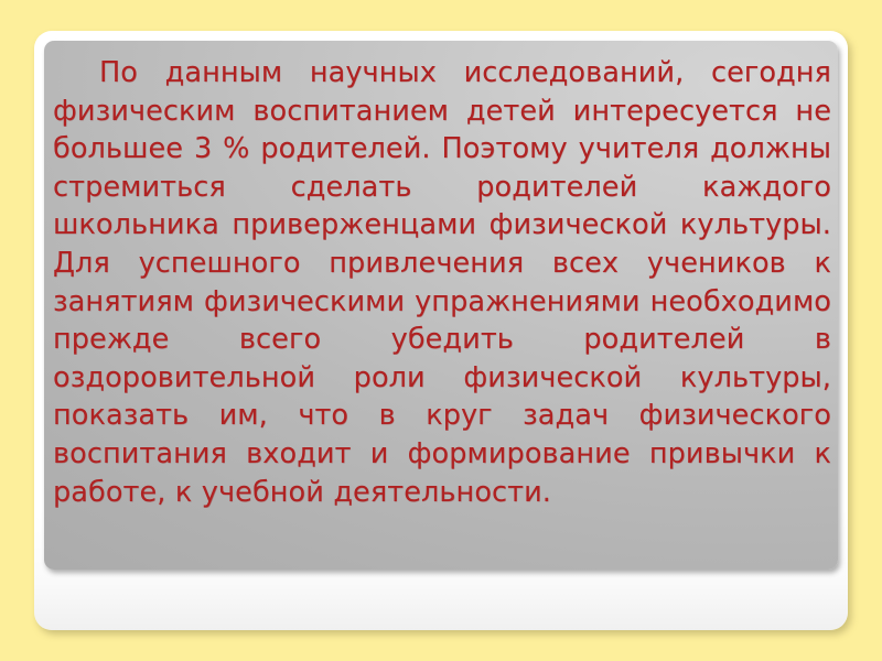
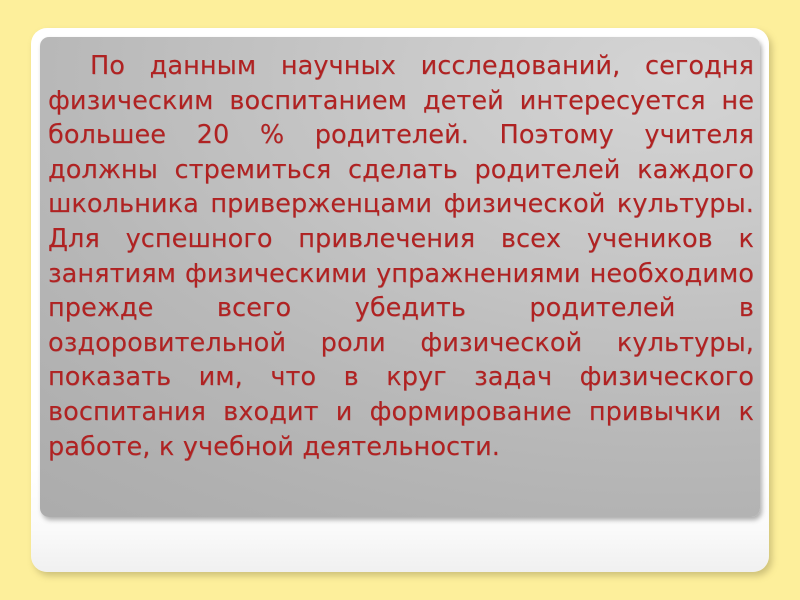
- По данным научных исследований, сегодня физическим воспитанием детей интересуется не большее 3 % родителей. Поэтому учителя должны стремиться сделать родителей каждого школьника приверженцами физической культуры. Для успешного привлечения всех учеников к занятиям физическими упражнениями необходимо прежде всего убедить родителей в оздоровительной роли физической культуры, показать им, что в круг задач физического воспитания входит и формирование привычки к работе, к учебной деятельности.
+ По данным научных исследований, сегодня физическим воспитанием детей интересуется не большее 20 % родителей. Поэтому учителя должны стремиться сделать родителей каждого школьника приверженцами физической культуры. Для успешного привлечения всех учеников к занятиям физическими упражнениями необходимо прежде всего убедить родителей в оздоровительной роли физической культуры, показать им, что в круг задач физического воспитания входит и формирование привычки к работе, к учебной деятельности.
